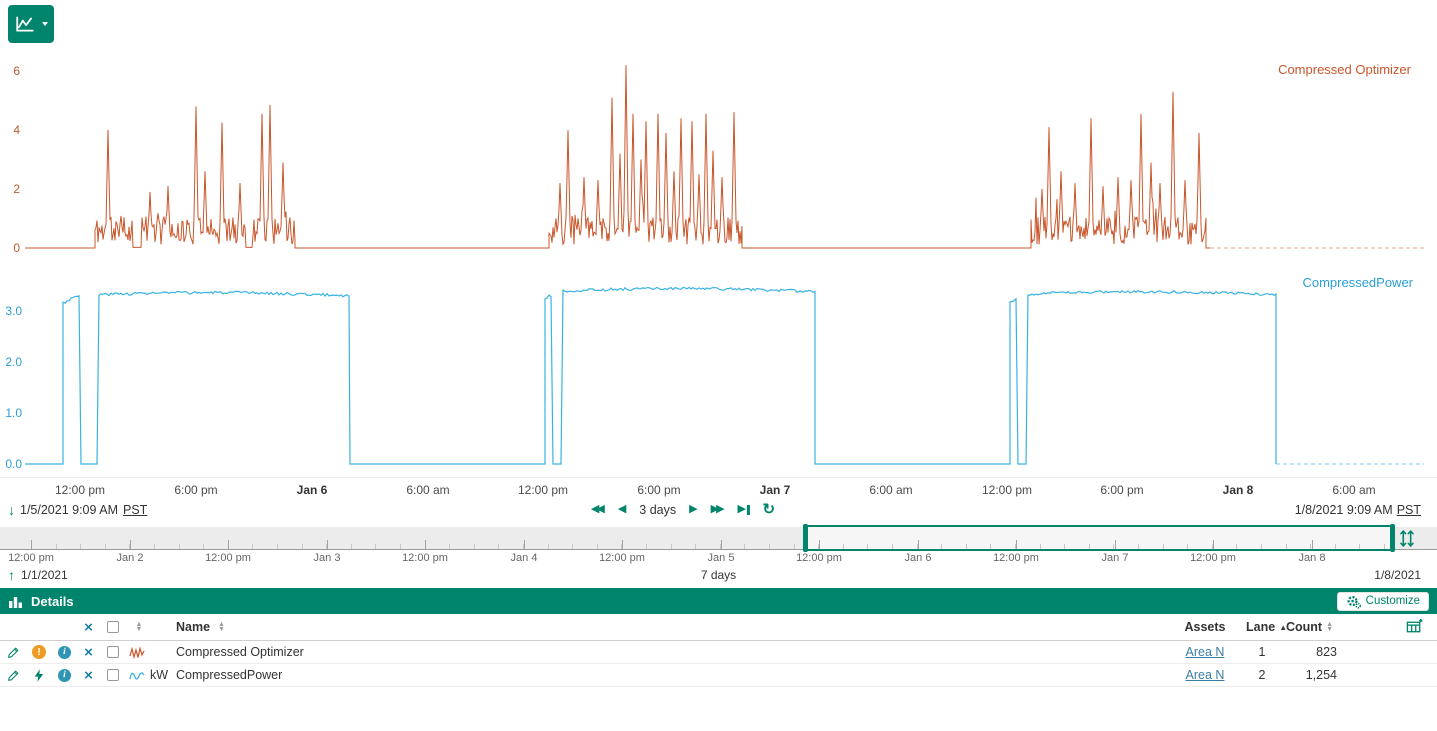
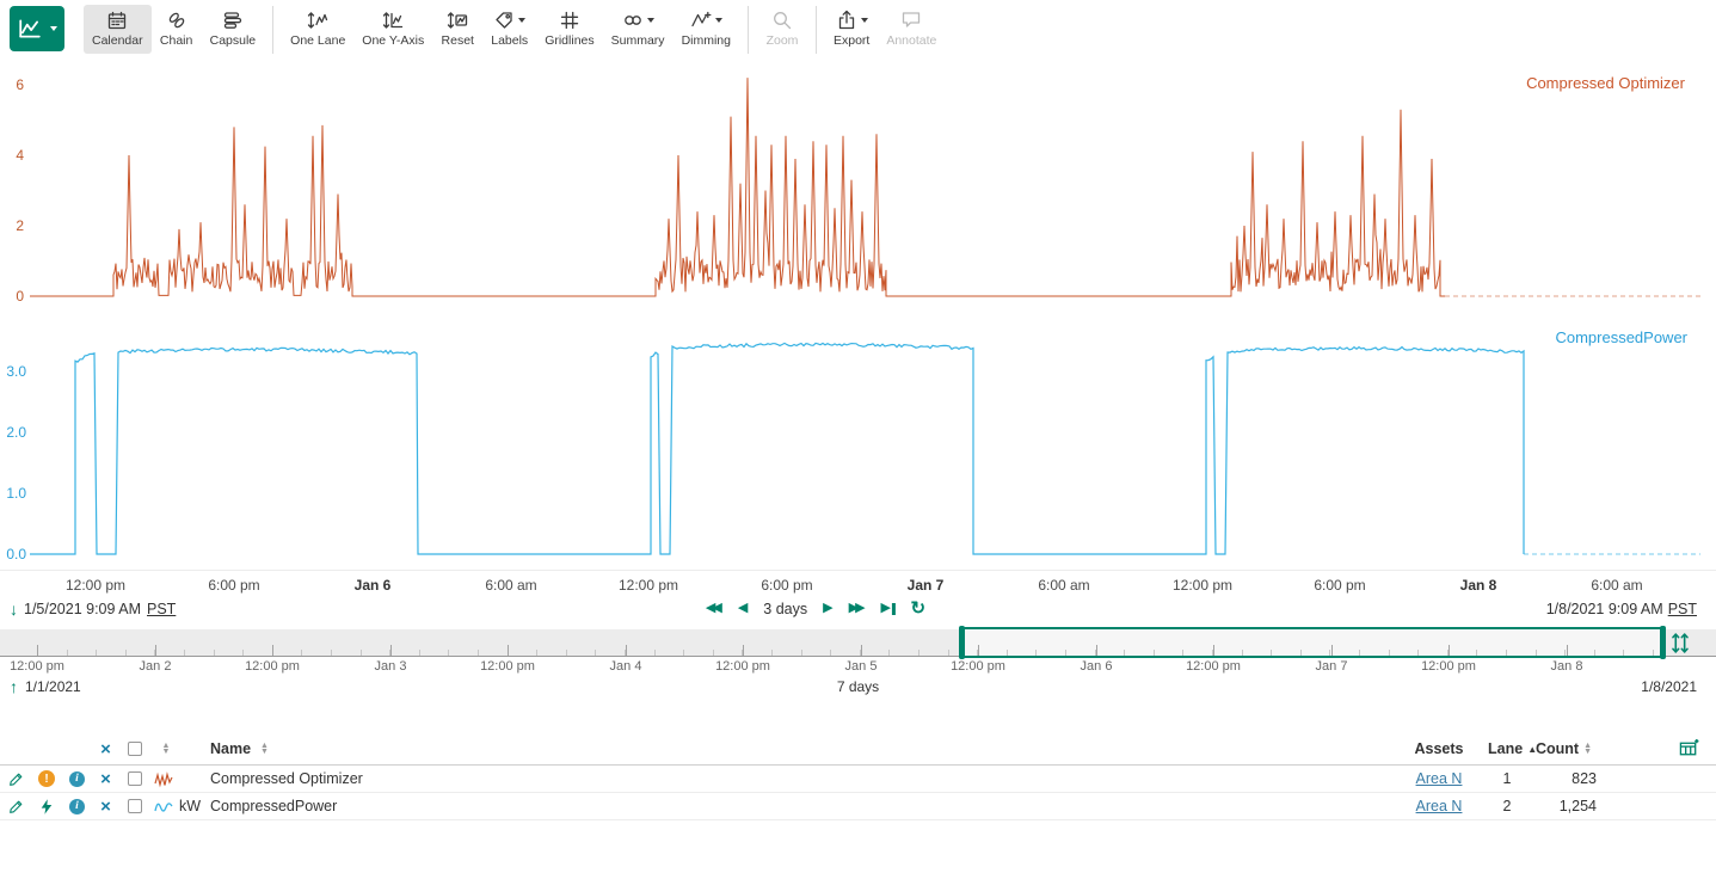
+ Calendar
+ Chain
+ Capsule
+ One Lane
+ One Y-Axis
+ Reset
+ Labels
+ Gridlines
+ Summary
+ Dimming
+ Zoom
+ Export
+ Annotate
  6
  4
  2
  0
  Compressed Optimizer
  3.0
  2.0
  1.0
  0.0
  CompressedPower
  12:00 pm
  6:00 pm
  Jan 6
  6:00 am
  12:00 pm
  6:00 pm
  Jan 7
  6:00 am
  12:00 pm
  6:00 pm
  Jan 8
  6:00 am
  ↓
  1/5/2021 9:09 AM
  PST
  ◀◀
  ◀
  3 days
  ▶
  ▶▶
  ▶
  ↻
  1/8/2021 9:09 AM
  PST
  12:00 pm
  Jan 2
  12:00 pm
  Jan 3
  12:00 pm
  Jan 4
  12:00 pm
  Jan 5
  12:00 pm
  Jan 6
  12:00 pm
  Jan 7
  12:00 pm
  Jan 8
  ↑
  1/1/2021
  7 days
  1/8/2021
- Details
- Customize
  ×
  Name
  Assets
  Lane
  ▲
  Count
  !
  i
  ×
  Compressed Optimizer
  Area N
  1
  823
  i
  ×
  kW
  CompressedPower
  Area N
  2
  1,254
